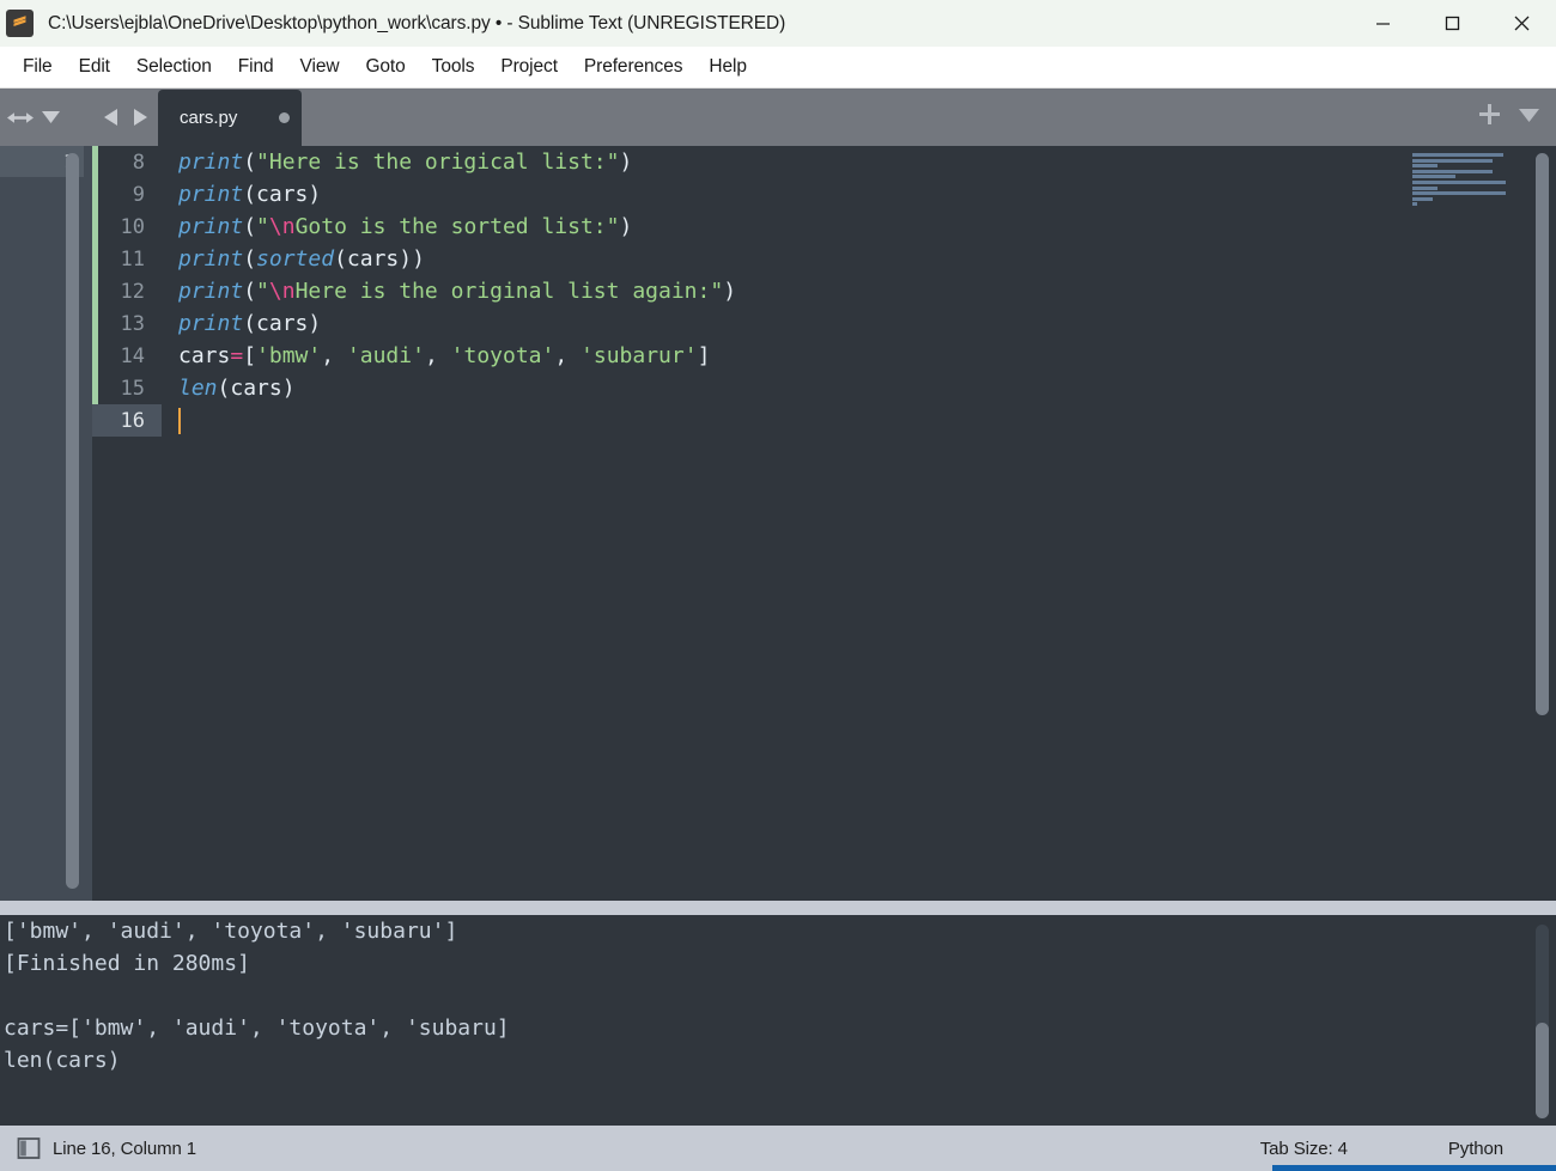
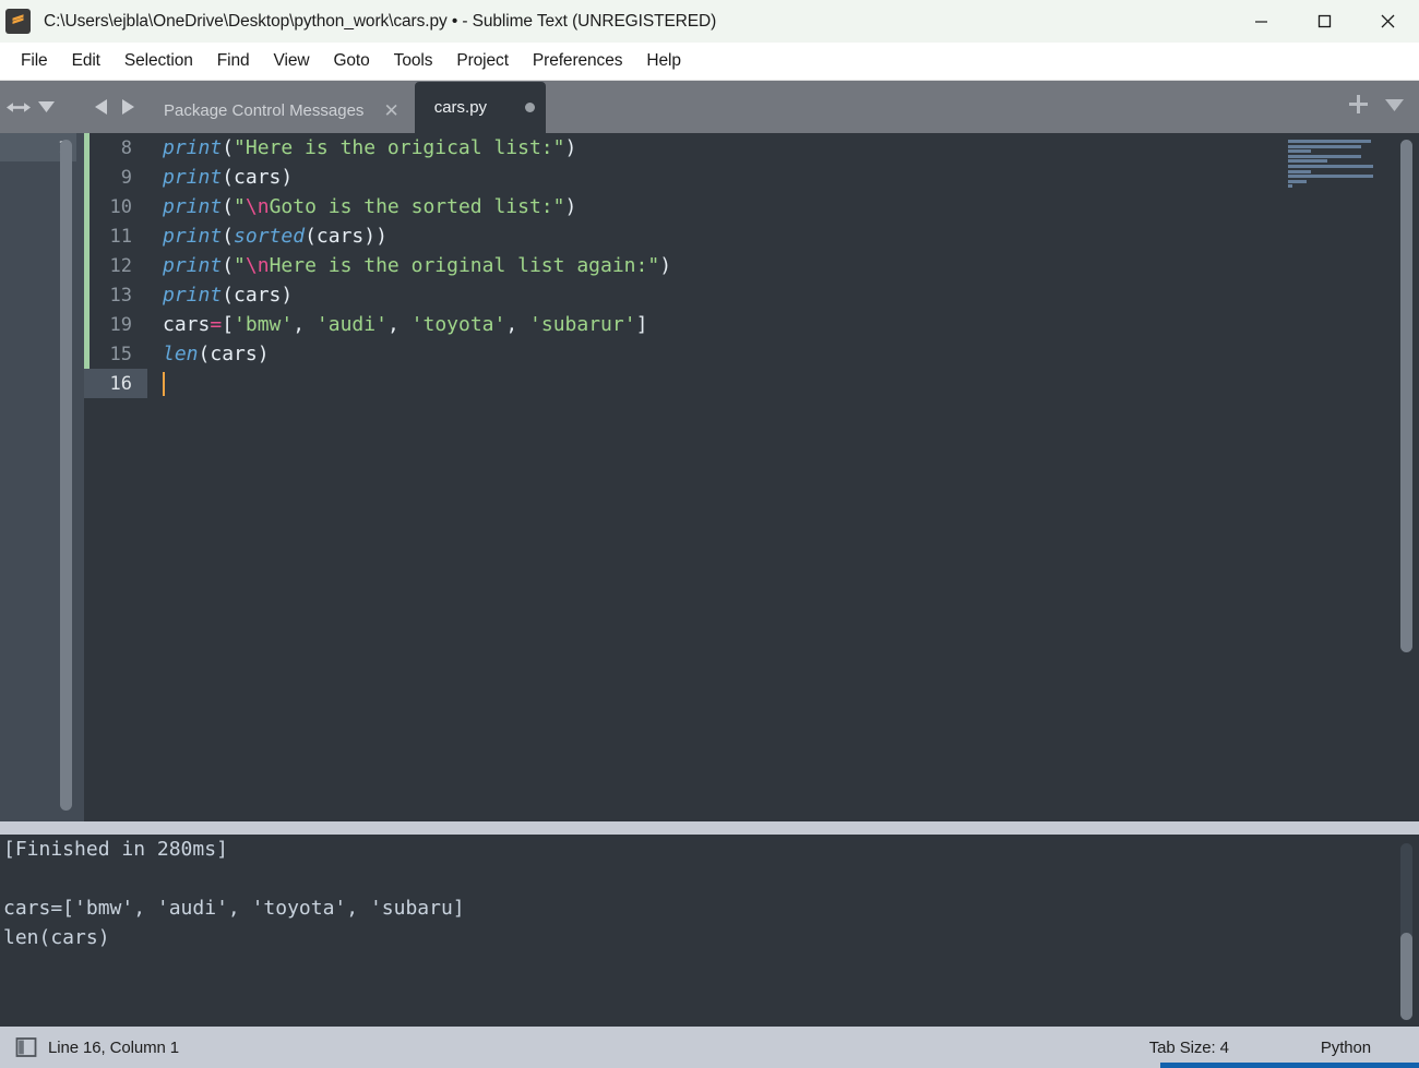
  C:\Users\ejbla\OneDrive\Desktop\python_work\cars.py • - Sublime Text (UNREGISTERED)
  File
  Edit
  Selection
  Find
  View
  Goto
  Tools
  Project
  Preferences
  Help
+ Package Control Messages
+ ✕
  cars.py
  8
  print("Here is the origical list:")
  9
  print(cars)
  10
  print("\nGoto is the sorted list:")
  11
  print(sorted(cars))
  12
  print("\nHere is the original list again:")
  13
  print(cars)
- 14
+ 19
  cars=['bmw', 'audi', 'toyota', 'subarur']
  15
  len(cars)
  16
- ['bmw', 'audi', 'toyota', 'subaru']
  [Finished in 280ms]
  cars=['bmw', 'audi', 'toyota', 'subaru]
  len(cars)
  Line 16, Column 1
  Tab Size: 4
  Python
